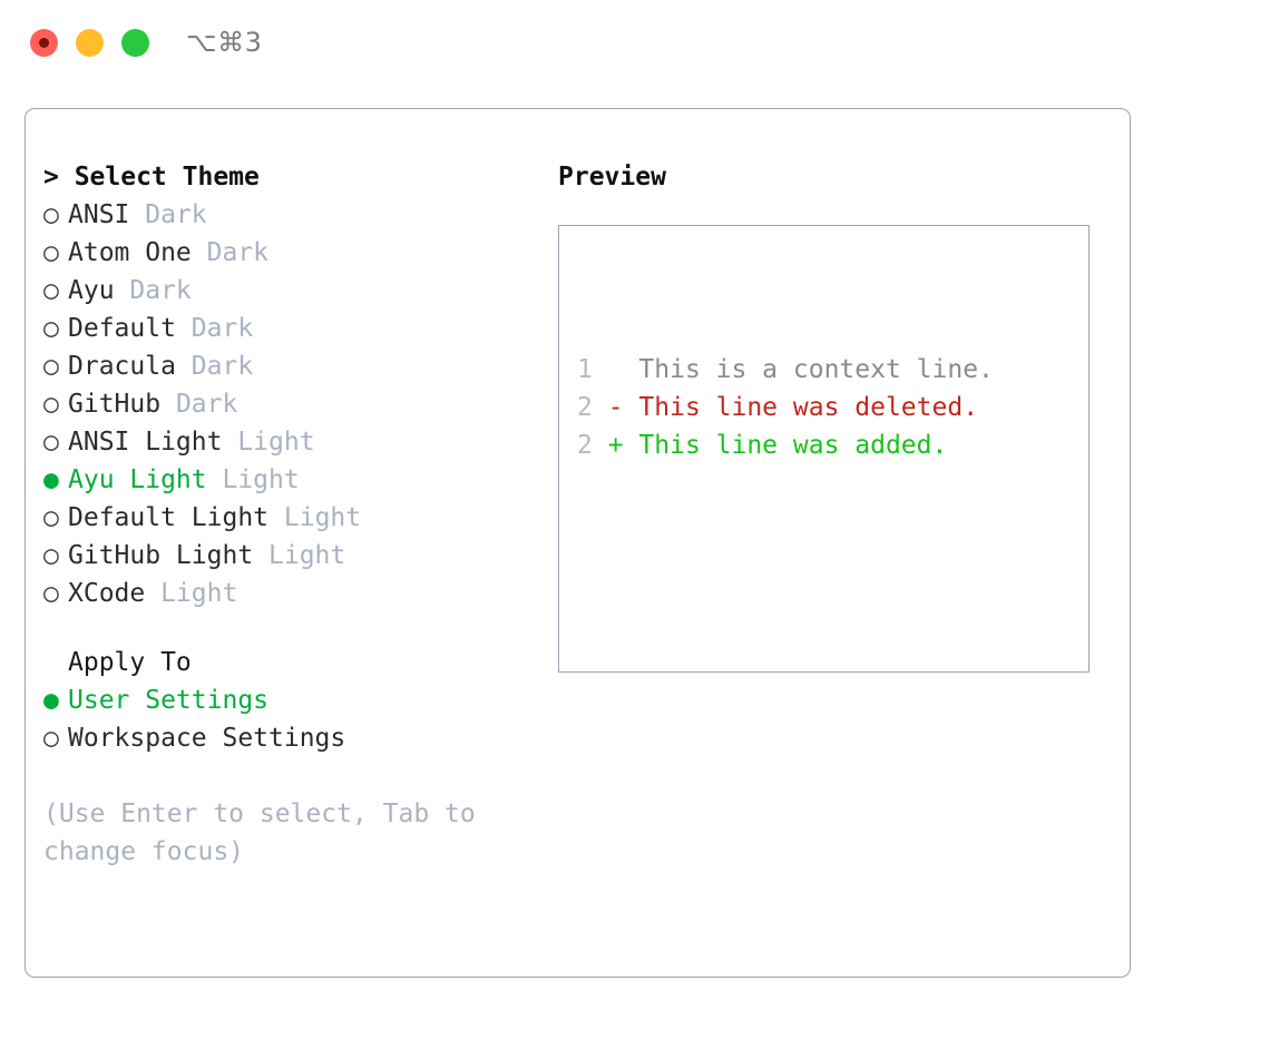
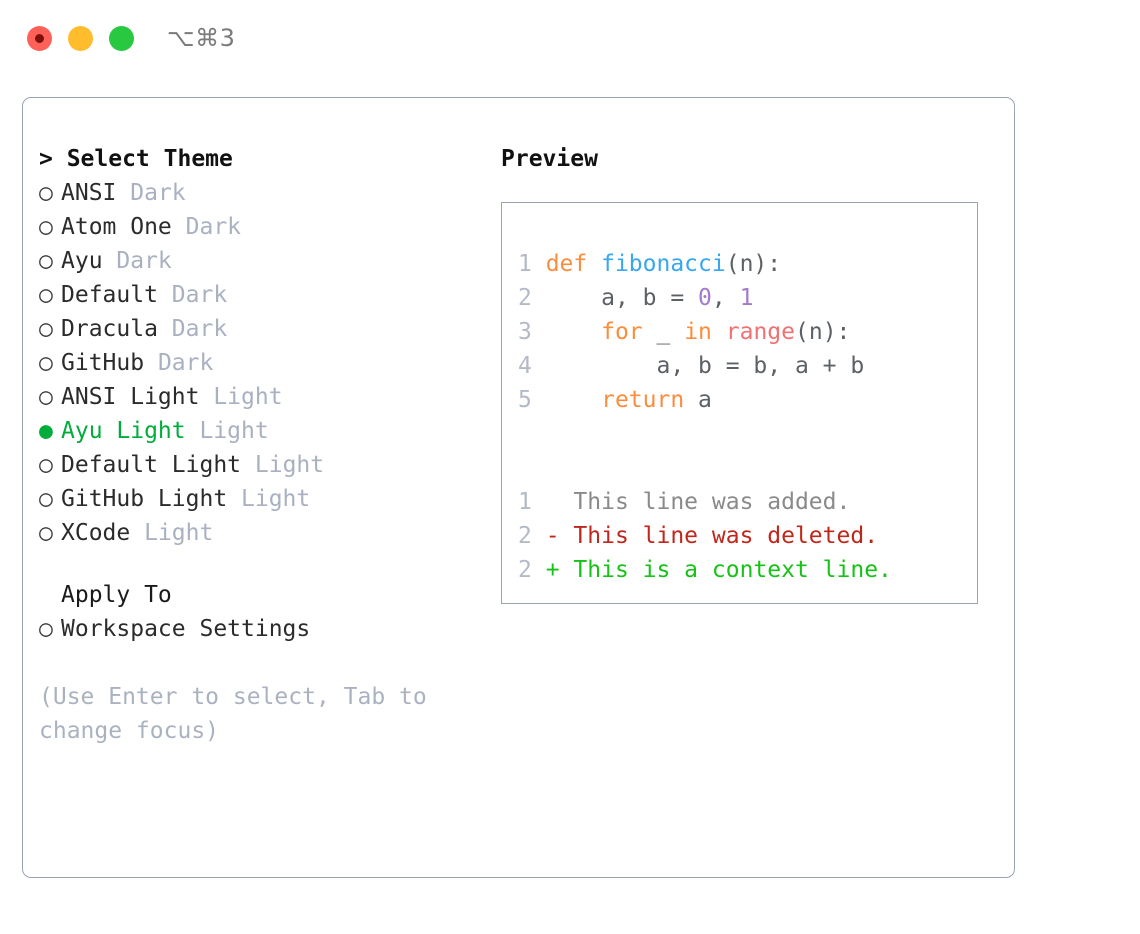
  ⌥⌘3
  > Select Theme
  ○ ANSI Dark
  ○ Atom One Dark
  ○ Ayu Dark
  ○ Default Dark
  ○ Dracula Dark
  ○ GitHub Dark
  ○ ANSI Light Light
  ● Ayu Light Light
  ○ Default Light Light
  ○ GitHub Light Light
  ○ XCode Light
  Apply To
- ● User Settings
  ○ Workspace Settings
  (Use Enter to select, Tab to change focus)
  Preview
+ 1 def fibonacci(n):
+ 2 a, b = 0, 1
+ 3 for _ in range(n):
+ 4 a, b = b, a + b
+ 5 return a
- 1 This is a context line.
+ 1 This line was added.
  2 - This line was deleted.
- 2 + This line was added.
+ 2 + This is a context line.
